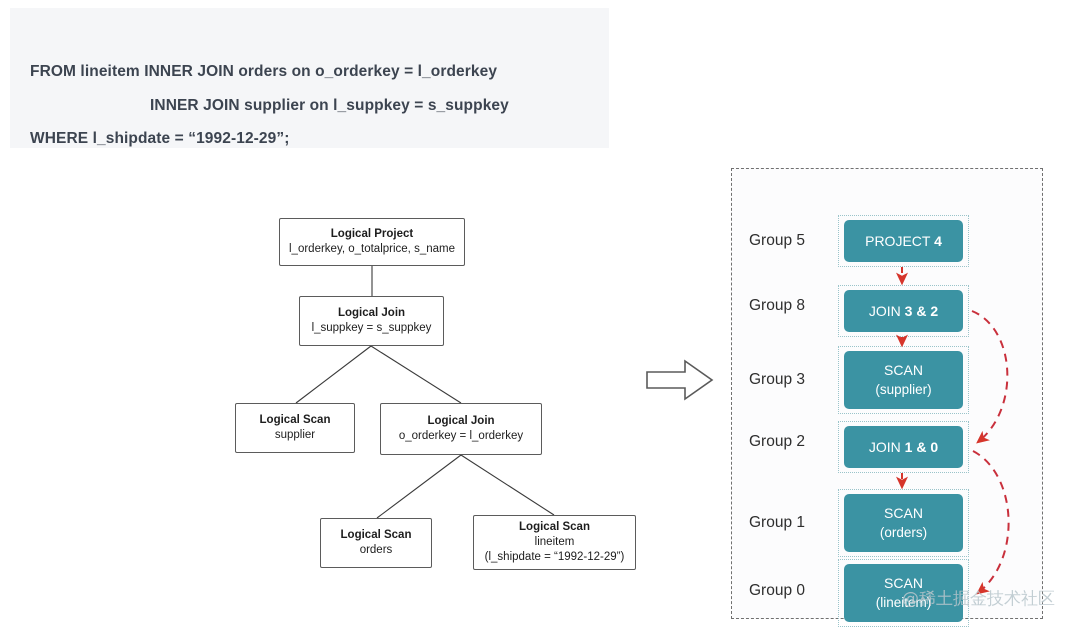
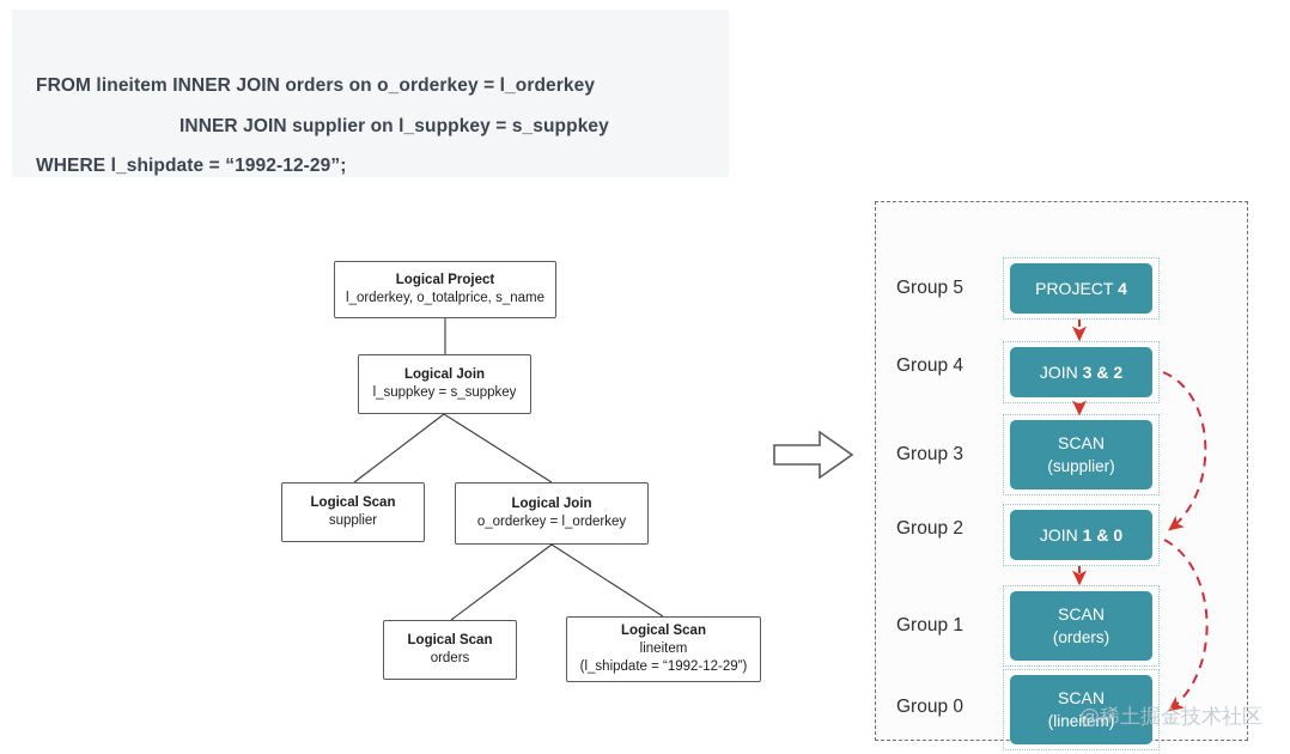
  FROM lineitem INNER JOIN orders on o_orderkey = l_orderkey
  INNER JOIN supplier on l_suppkey = s_suppkey
  WHERE l_shipdate = “1992-12-29”;
  Logical Project
  l_orderkey, o_totalprice, s_name
  Logical Join
  l_suppkey = s_suppkey
  Logical Scan
  supplier
  Logical Join
  o_orderkey = l_orderkey
  Logical Scan
  orders
  Logical Scan
  lineitem
  (l_shipdate = “1992-12-29”)
  Group 5
- Group 8
+ Group 4
  Group 3
  Group 2
  Group 1
  Group 0
  PROJECT 4
  JOIN 3 & 2
  SCAN
  (supplier)
  JOIN 1 & 0
  SCAN
  (orders)
  SCAN
  (lineitem)
  @稀土掘金技术社区
